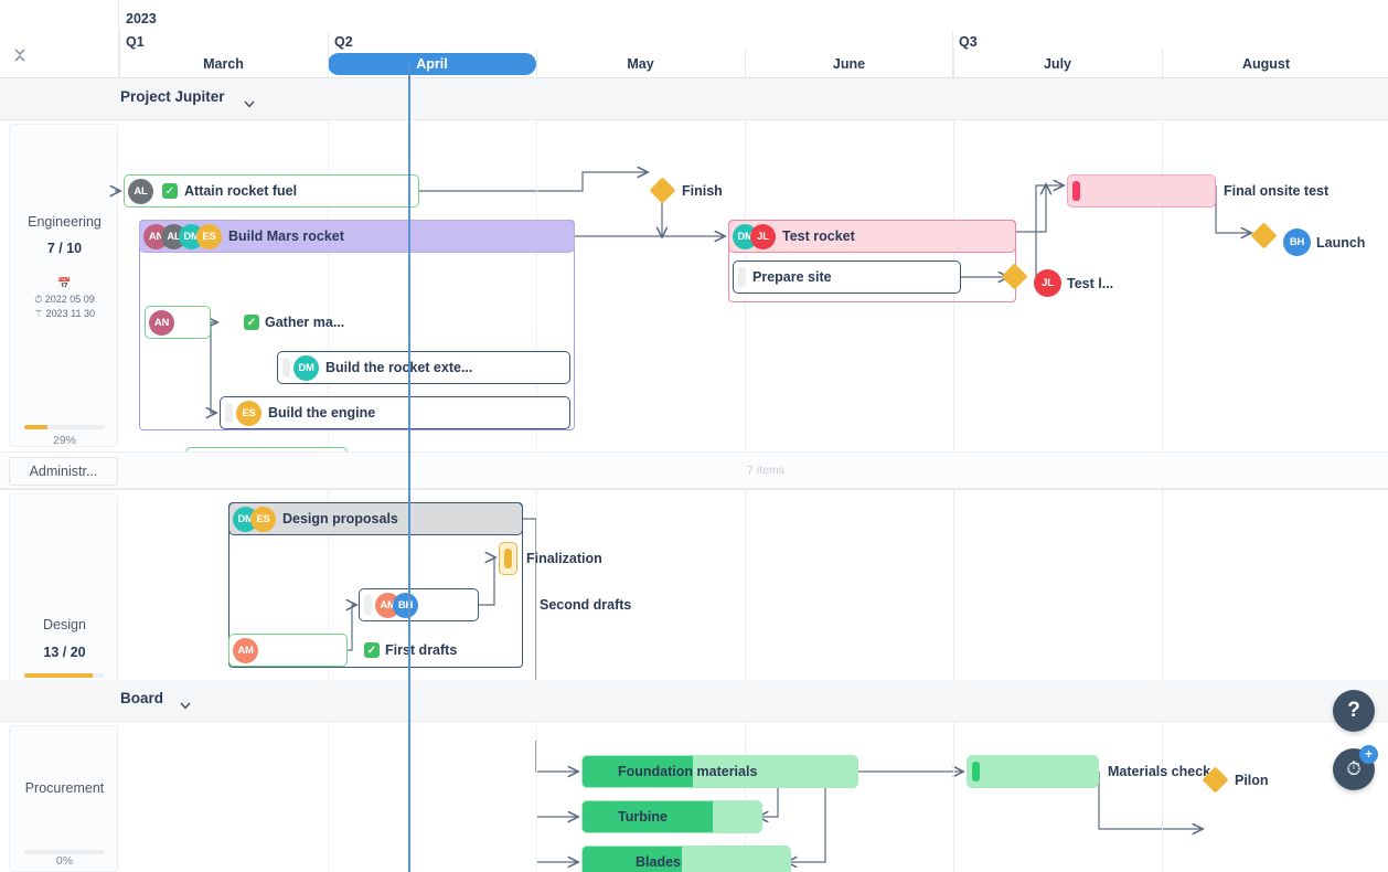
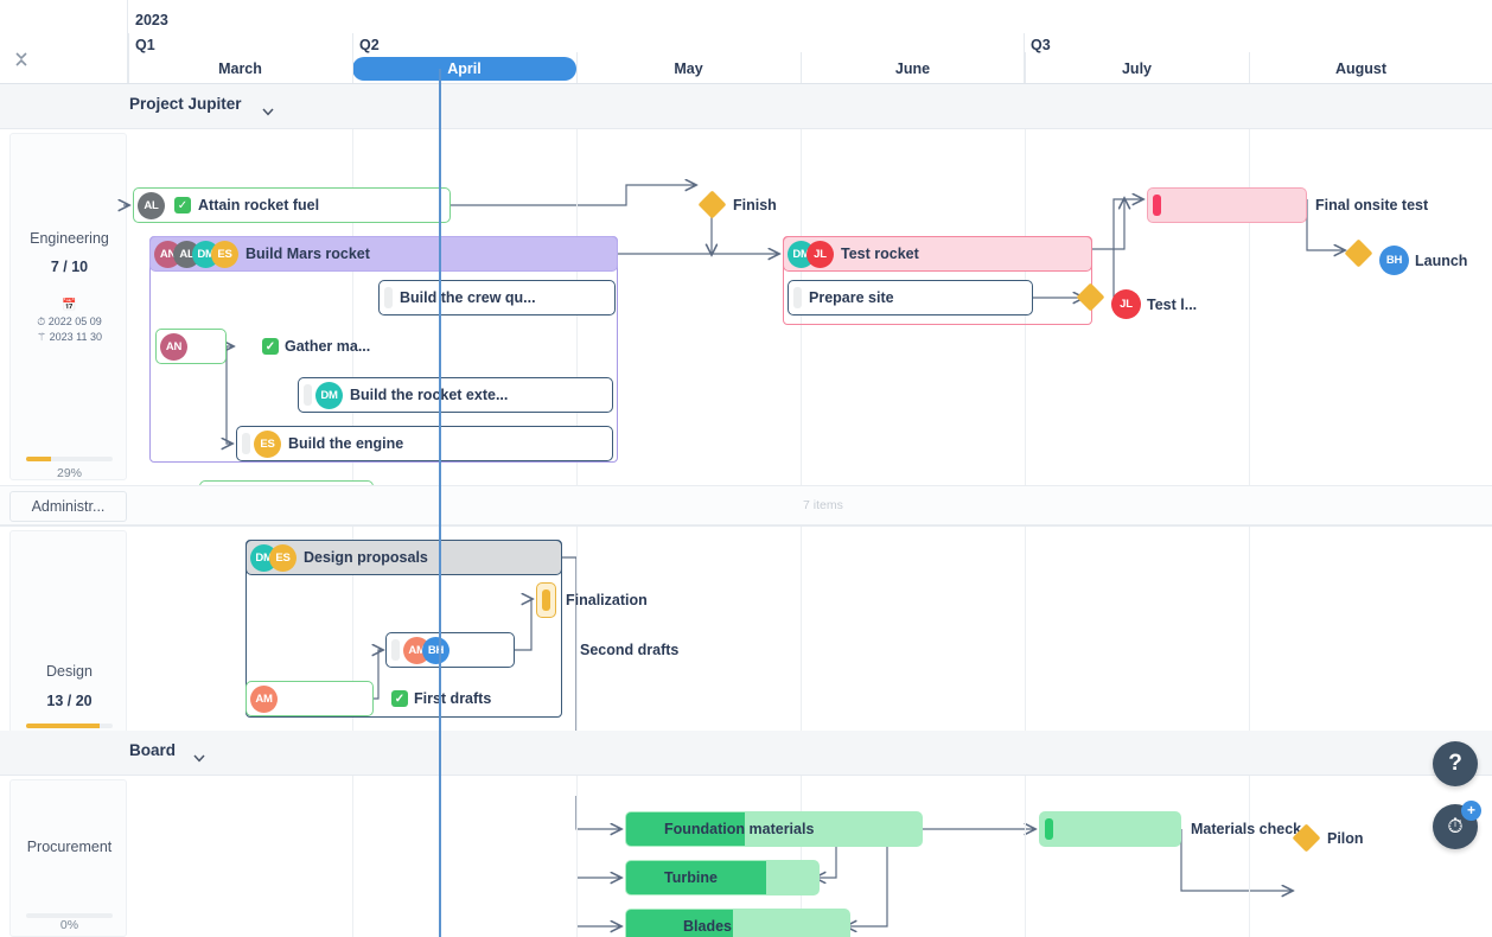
  2023
  Q1
  Q2
  Q3
  March
  April
  May
  June
  July
  August
  Project Jupiter
  Engineering
  7 / 10
  📅
  ⏱ 2022 05 09
  ⚚ 2023 11 30
  29%
  AL
  ✓
  Attain rocket fuel
  AN
  AL
  DM
  ES
  Build Mars rocket
+ Build the crew qu...
  AN
  ✓
  Gather ma...
  DM
  Build the rocket exte...
  ES
  Build the engine
  DM
  JL
  Test rocket
  Prepare site
  Final onsite test
  Finish
  JL
  Test l...
  BH
  Launch
  Administr...
  7 items
  Design
  13 / 20
  DM
  ES
  Design proposals
  AM
  Second drafts
  AM
  ✓
  First drafts
  Finalization
  Board
  Procurement
  0%
  Foundation materials
  Turbine
  Blades
  Materials check
  Pilon
  ?
  ⏱
  +
